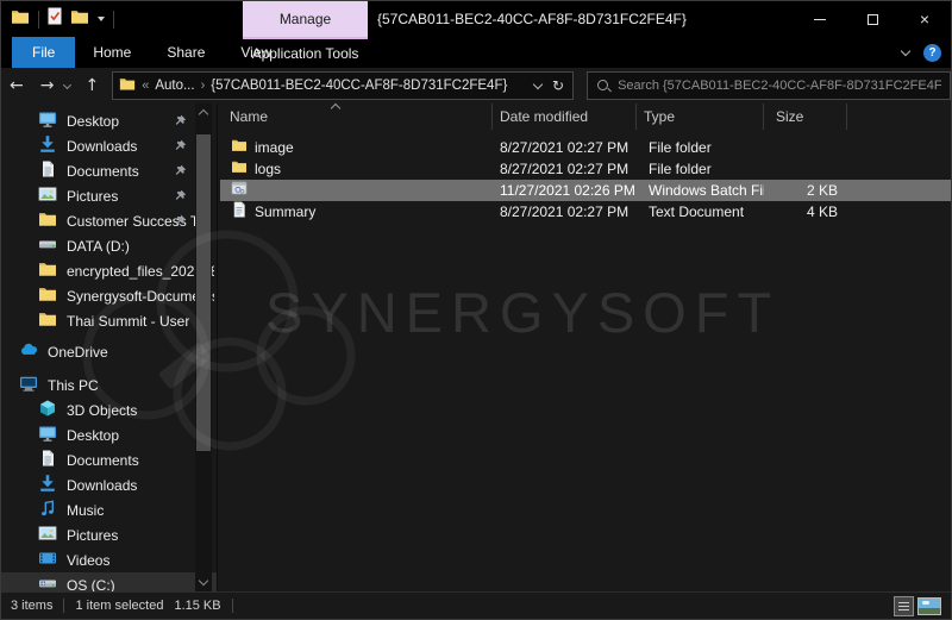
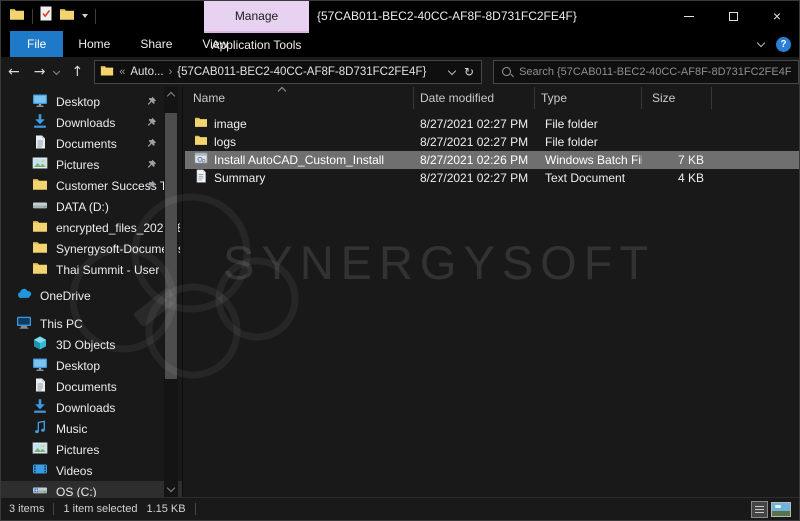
  Manage
  {57CAB011-BEC2-40CC-AF8F-8D731FC2FE4F}
  ×
  File
  Home
  Share
  View
  Application Tools
  ?
  ←
  →
  ↑
  «
  Auto...
  ›
  {57CAB011-BEC2-40CC-AF8F-8D731FC2FE4F}
  ↻
  Search {57CAB011-BEC2-40CC-AF8F-8D731FC2FE4F
  Desktop
  Downloads
  Documents
  Pictures
  Customer Succes T
  DATA (D:)
  encrypted_files_202
  Synergysoft-Docum
  Thai Summit - User
  OneDrive
  This PC
  3D Objects
  Desktop
  Documents
  Downloads
  Music
  Pictures
  Videos
  OS (C:)
  Name
  Date modified
  Type
  Size
  image
  8/27/2021 02:27 PM
  File folder
  logs
  8/27/2021 02:27 PM
  File folder
+ Install AutoCAD_Custom_Install
- 11/27/2021 02:26 PM
+ 8/27/2021 02:26 PM
  Windows Batch Fi
- 2 KB
+ 7 KB
  Summary
  8/27/2021 02:27 PM
  Text Document
  4 KB
  3 items
  1 item selected
  1.15 KB
  SYNERGYSOFT
